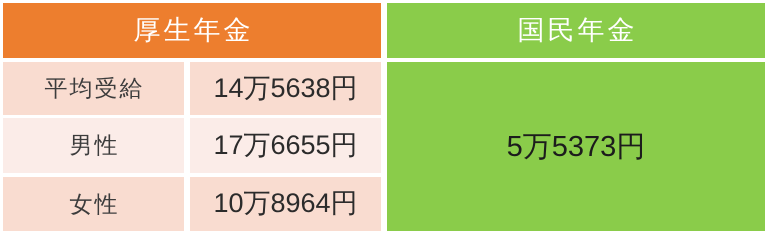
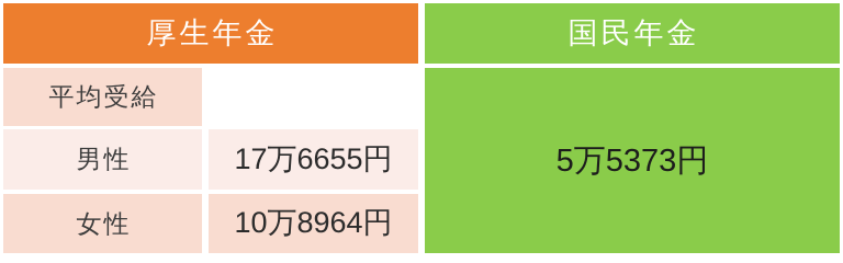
  厚生年金
  国民年金
  平均受給
- 14万5638円
  男性
  17万6655円
  女性
  10万8964円
  5万5373円
